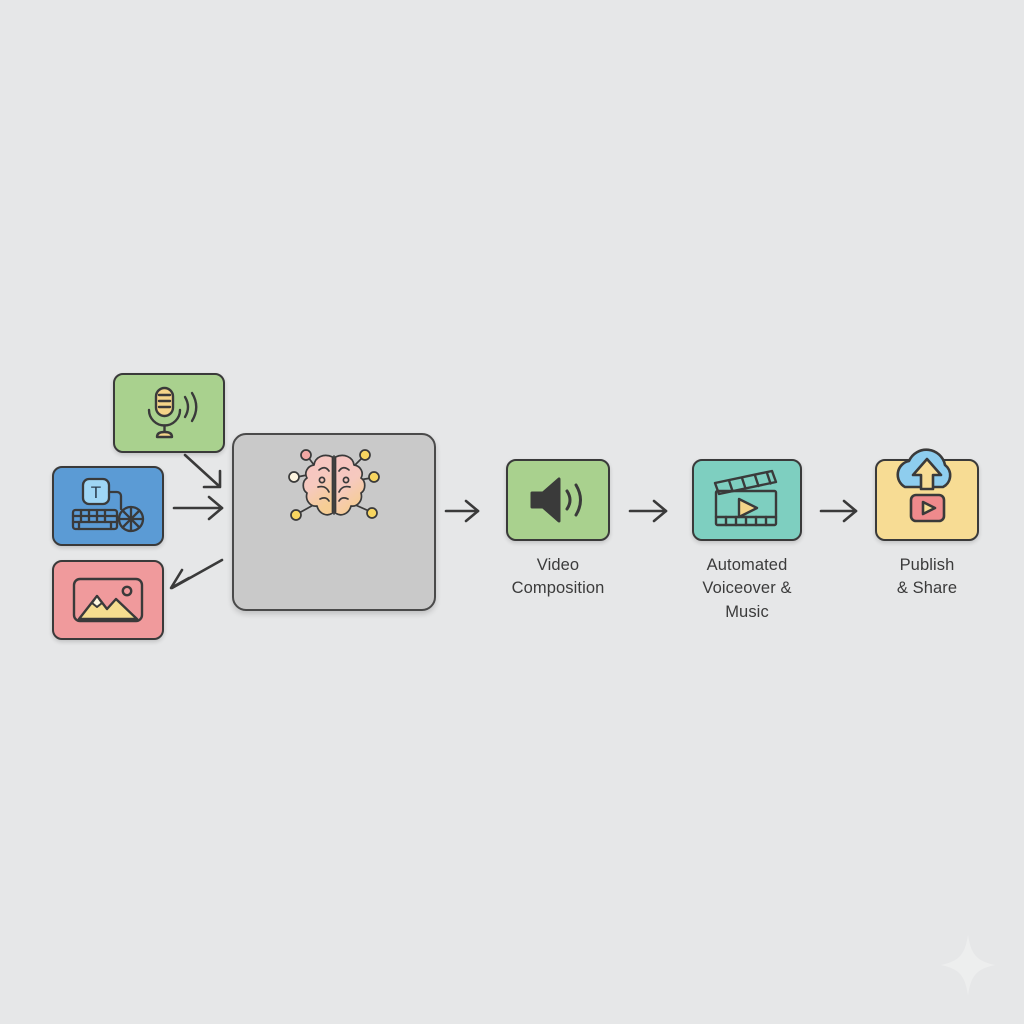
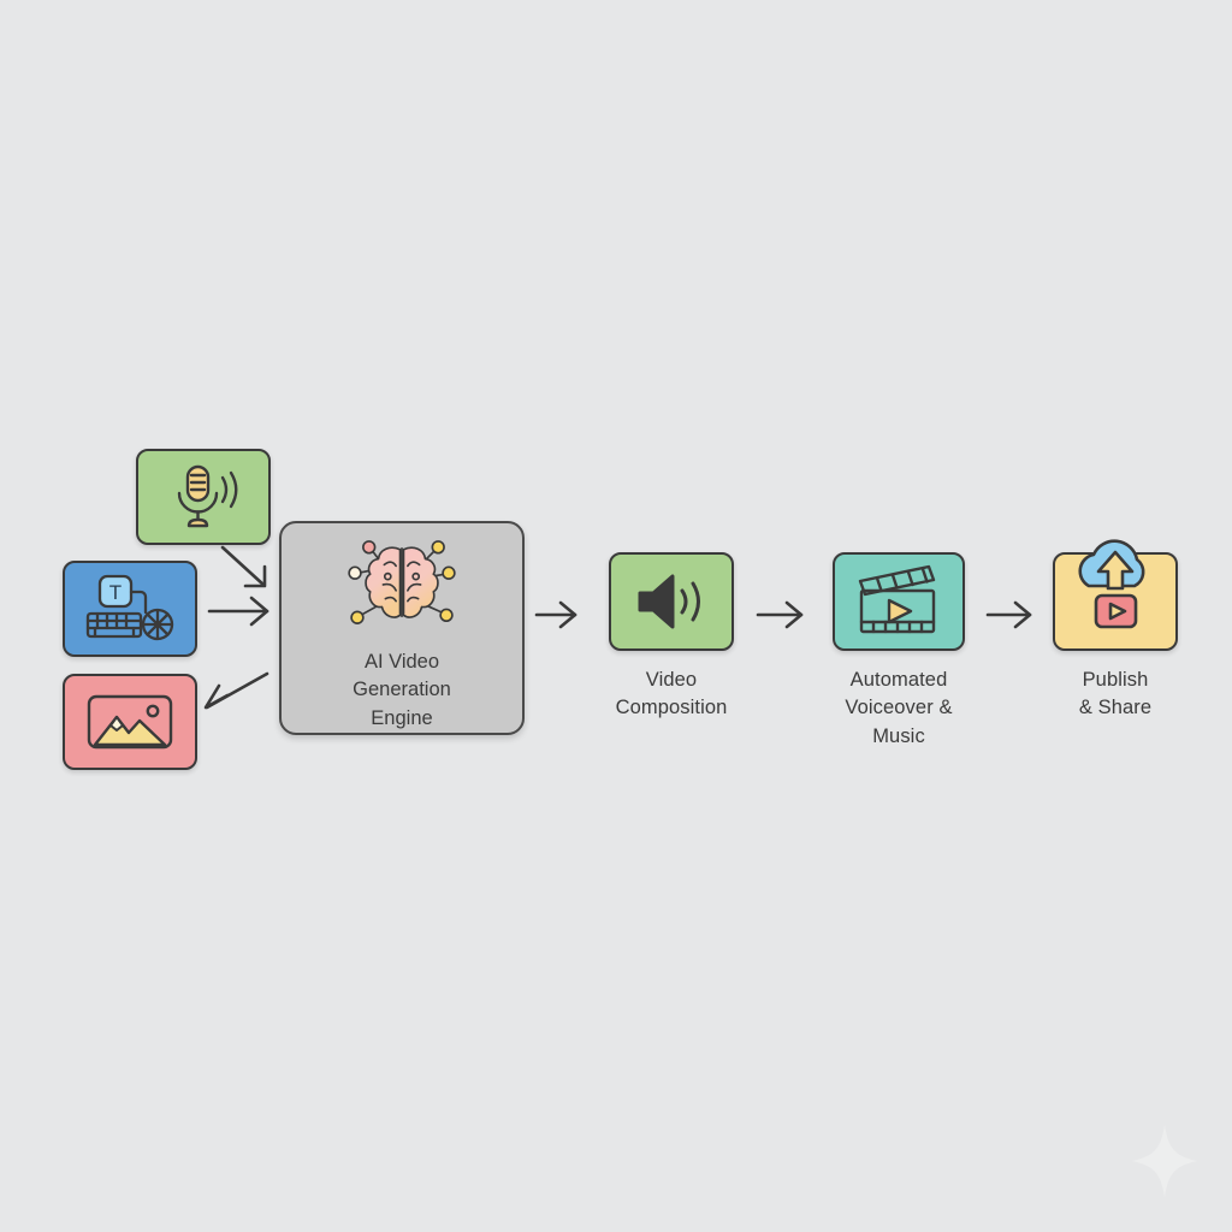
  T
+ AI Video
+ Generation
+ Engine
  Video
  Composition
  Automated
  Voiceover &
  Music
  Publish
  & Share
